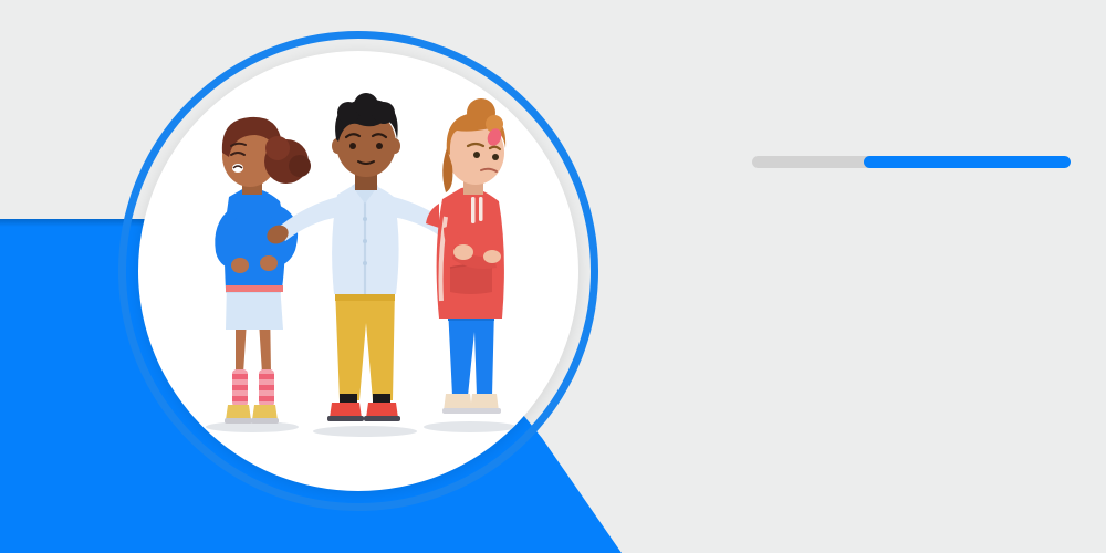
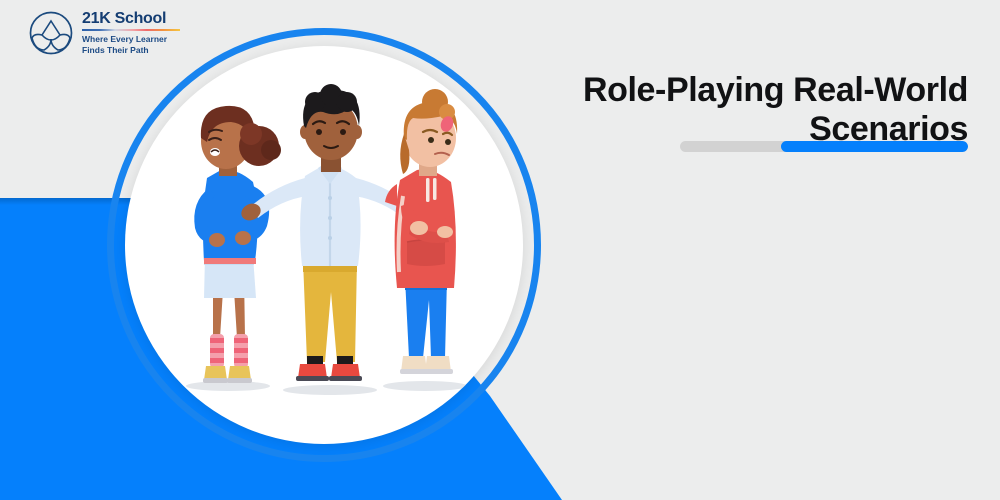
+ 21K School
+ Where Every Learner
+ Finds Their Path
+ Role-Playing Real-World Scenarios
